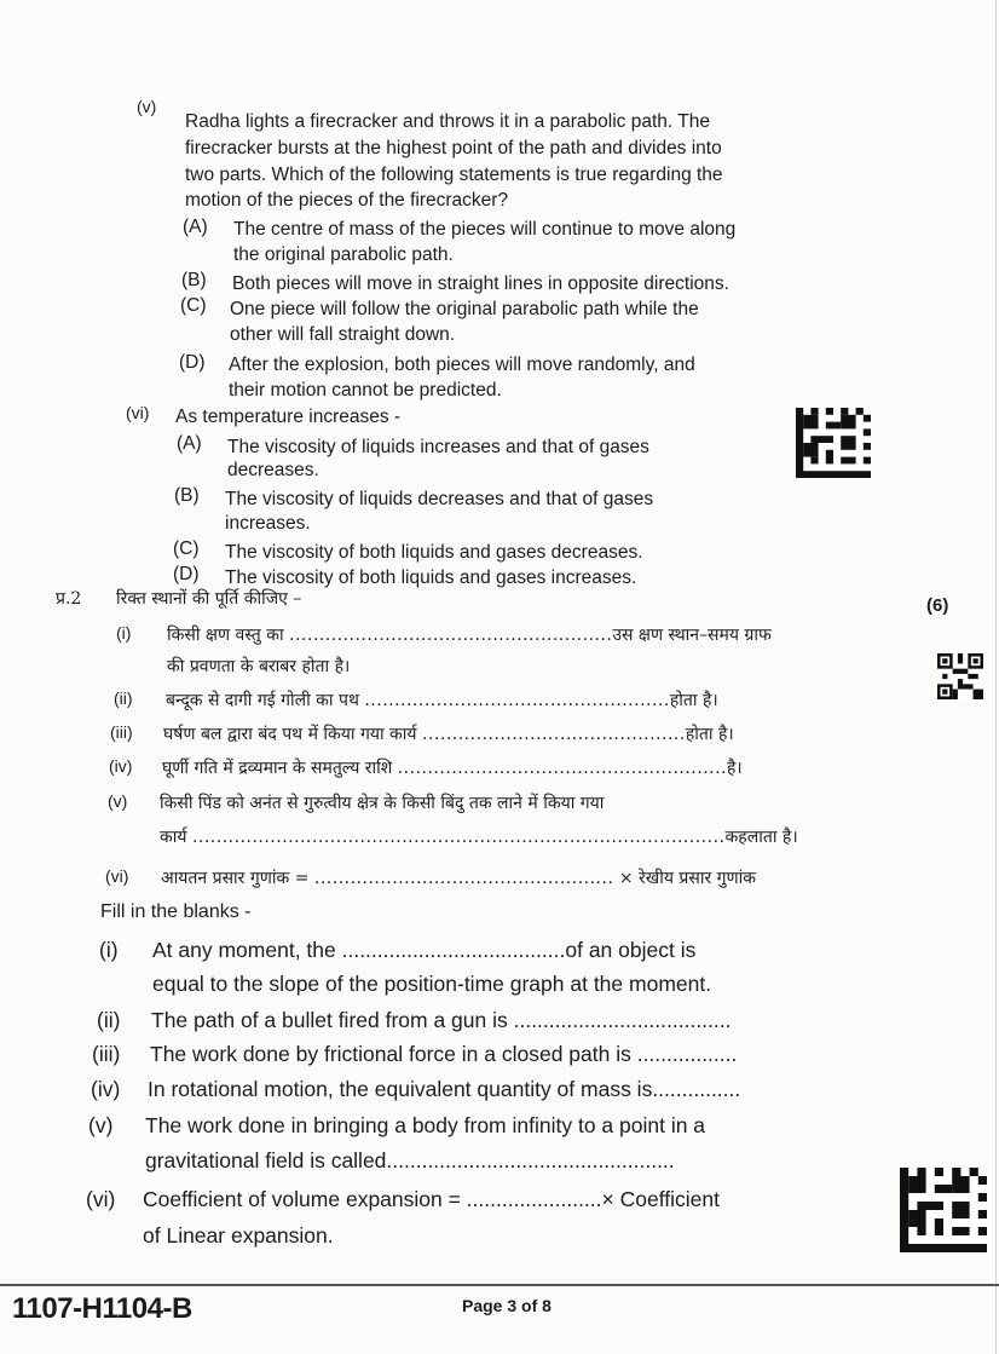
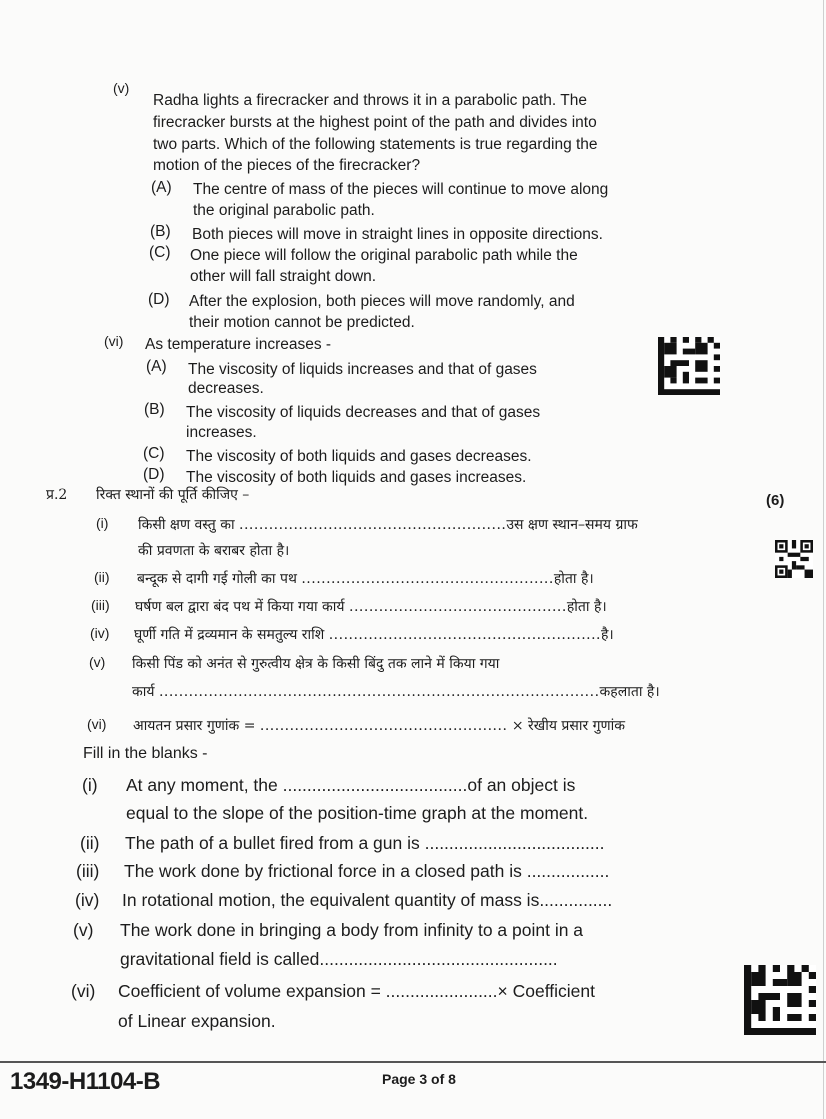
  (v)
  Radha lights a firecracker and throws it in a parabolic path. The
  firecracker bursts at the highest point of the path and divides into
  two parts. Which of the following statements is true regarding the
  motion of the pieces of the firecracker?
  (A)
  The centre of mass of the pieces will continue to move along
  the original parabolic path.
  (B)
  Both pieces will move in straight lines in opposite directions.
  (C)
  One piece will follow the original parabolic path while the
  other will fall straight down.
  (D)
  After the explosion, both pieces will move randomly, and
  their motion cannot be predicted.
  (vi)
  As temperature increases -
  (A)
  The viscosity of liquids increases and that of gases
  decreases.
  (B)
  The viscosity of liquids decreases and that of gases
  increases.
  (C)
  The viscosity of both liquids and gases decreases.
  (D)
  The viscosity of both liquids and gases increases.
  प्र.2
  रिक्त स्थानों की पूर्ति कीजिए –
  (6)
  (i)
  किसी क्षण वस्तु का ......................................................उस क्षण स्थान–समय ग्राफ
  की प्रवणता के बराबर होता है।
  (ii)
  बन्दूक से दागी गई गोली का पथ ...................................................होता है।
  (iii)
  घर्षण बल द्वारा बंद पथ में किया गया कार्य ............................................होता है।
  (iv)
  घूर्णी गति में द्रव्यमान के समतुल्य राशि .......................................................है।
  (v)
  किसी पिंड को अनंत से गुरुत्वीय क्षेत्र के किसी बिंदु तक लाने में किया गया
  कार्य .........................................................................................कहलाता है।
  (vi)
  आयतन प्रसार गुणांक = .................................................. × रेखीय प्रसार गुणांक
  Fill in the blanks -
  (i)
  At any moment, the ......................................of an object is
  equal to the slope of the position-time graph at the moment.
  (ii)
  The path of a bullet fired from a gun is .....................................
  (iii)
  The work done by frictional force in a closed path is .................
  (iv)
  In rotational motion, the equivalent quantity of mass is...............
  (v)
  The work done in bringing a body from infinity to a point in a
  gravitational field is called.................................................
  (vi)
  Coefficient of volume expansion = .......................× Coefficient
  of Linear expansion.
- 1107-H1104-B
+ 1349-H1104-B
  Page 3 of 8
